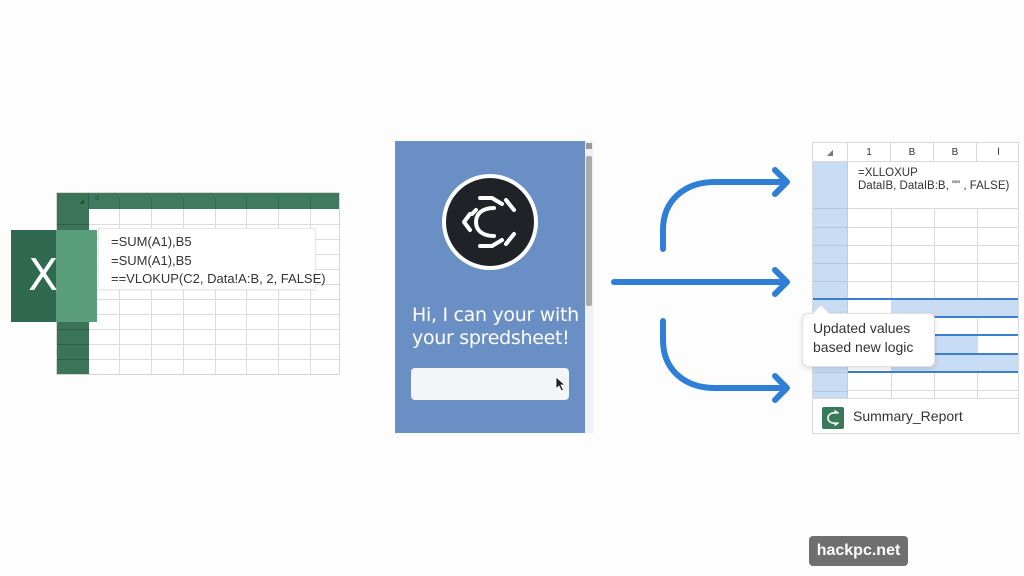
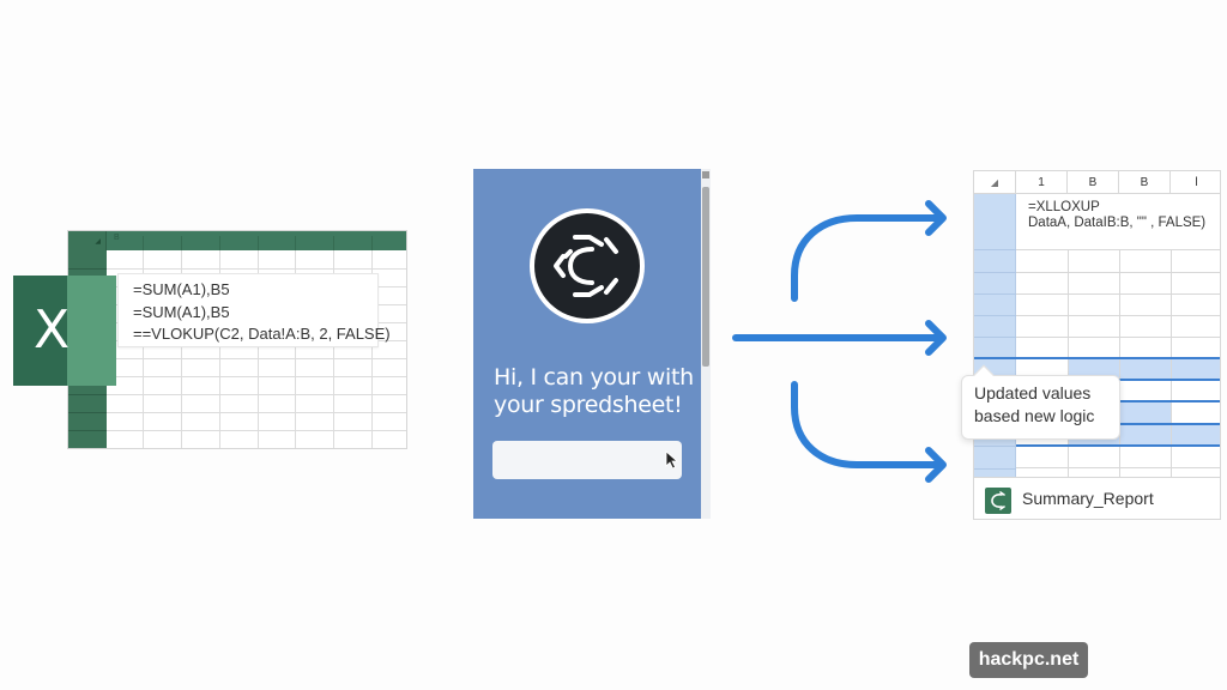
  X
  =SUM(A1),B5
  =SUM(A1),B5
  ==VLOKUP(C2, Data!A:B, 2, FALSE)
  Hi, I can your with
  your spredsheet!
  ◢
  1
  B
  B
  l
  =XLLOXUP
- DataIB, DataIB:B, "" , FALSE)
+ DataA, DataIB:B, "" , FALSE)
  Summary_Report
  Updated values
  based new logic
  hackpc.net
